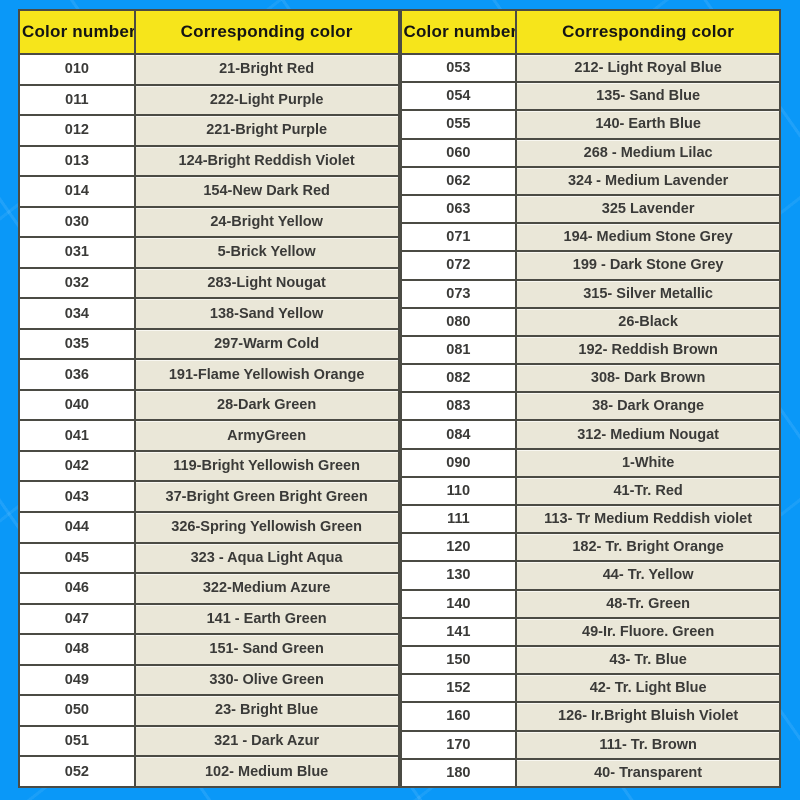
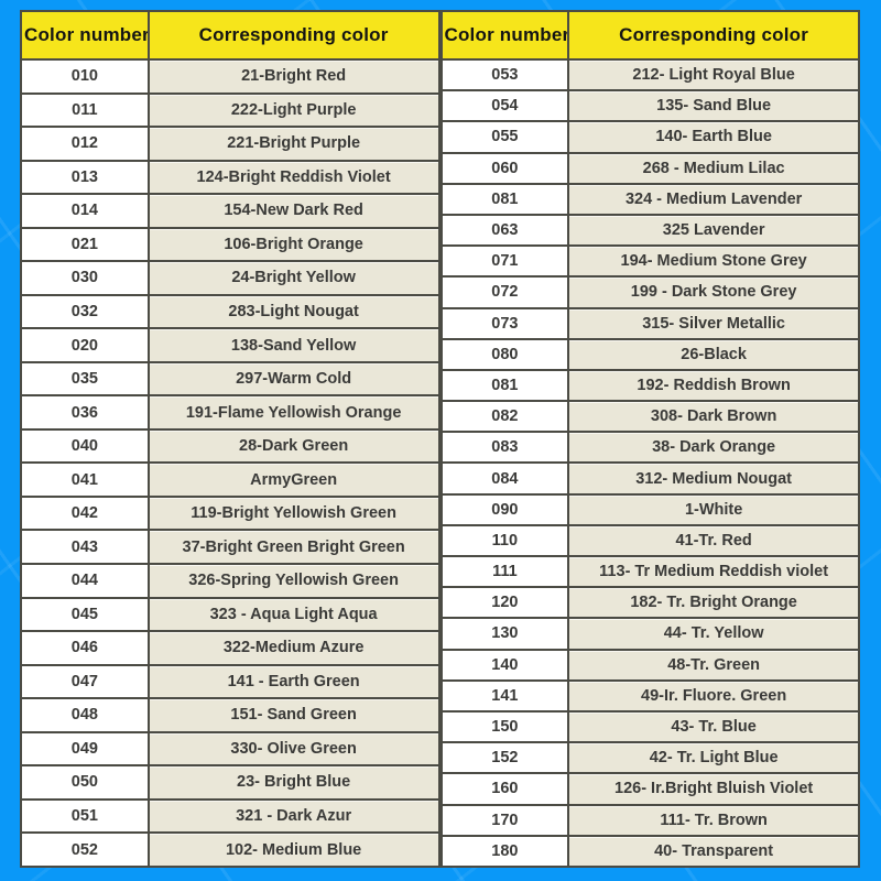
  Color number	Corresponding color
  010	21-Bright Red
  011	222-Light Purple
  012	221-Bright Purple
  013	124-Bright Reddish Violet
  014	154-New Dark Red
+ 021	106-Bright Orange
  030	24-Bright Yellow
- 031	5-Brick Yellow
  032	283-Light Nougat
- 034	138-Sand Yellow
+ 020	138-Sand Yellow
  035	297-Warm Cold
  036	191-Flame Yellowish Orange
  040	28-Dark Green
  041	ArmyGreen
  042	119-Bright Yellowish Green
  043	37-Bright Green Bright Green
  044	326-Spring Yellowish Green
  045	323 - Aqua Light Aqua
  046	322-Medium Azure
  047	141 - Earth Green
  048	151- Sand Green
  049	330- Olive Green
  050	23- Bright Blue
  051	321 - Dark Azur
  052	102- Medium Blue
  Color number	Corresponding color
  053	212- Light Royal Blue
  054	135- Sand Blue
  055	140- Earth Blue
  060	268 - Medium Lilac
- 062	324 - Medium Lavender
+ 081	324 - Medium Lavender
  063	325 Lavender
  071	194- Medium Stone Grey
  072	199 - Dark Stone Grey
  073	315- Silver Metallic
  080	26-Black
  081	192- Reddish Brown
  082	308- Dark Brown
  083	38- Dark Orange
  084	312- Medium Nougat
  090	1-White
  110	41-Tr. Red
  111	113- Tr Medium Reddish violet
  120	182- Tr. Bright Orange
  130	44- Tr. Yellow
  140	48-Tr. Green
  141	49-Ir. Fluore. Green
  150	43- Tr. Blue
  152	42- Tr. Light Blue
  160	126- Ir.Bright Bluish Violet
  170	111- Tr. Brown
  180	40- Transparent
